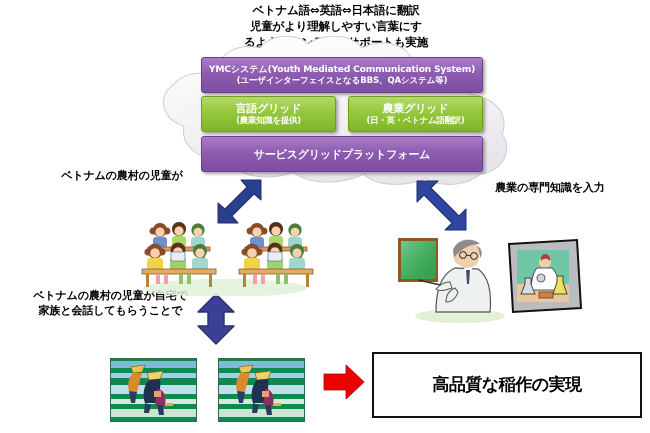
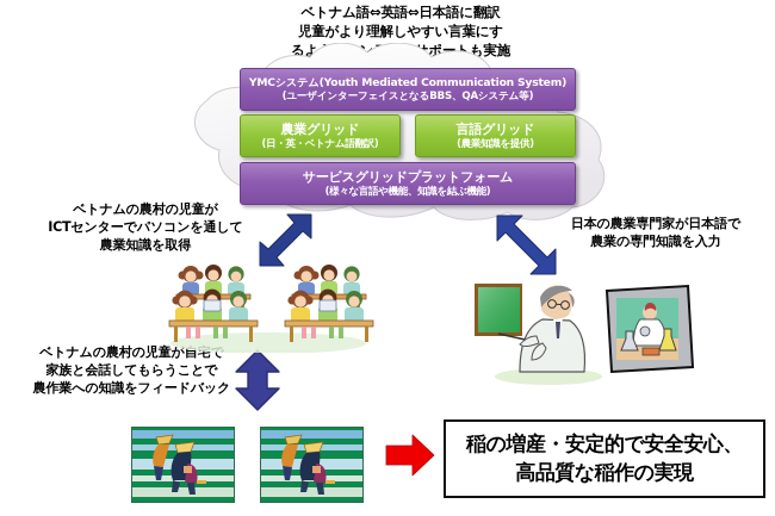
  ベトナム語⇔英語⇔日本語に翻訳
  児童がより理解しやすい言葉にす
  YMCシステム(Youth Mediated Communication System)
  (ユーザインターフェイスとなるBBS、QAシステム等)
- 言語グリッド
+ 農業グリッド
- (農業知識を提供)
+ (日・英・ベトナム語翻訳)
- 農業グリッド
+ 言語グリッド
- (日・英・ベトナム語翻訳)
+ (農業知識を提供)
  サービスグリッドプラットフォーム
+ (様々な言語や機能、知識を結ぶ機能)
  ベトナムの農村の児童が
+ ICTセンターでパソコンを通して
+ 農業知識を取得
+ 日本の農業専門家が日本語で
  農業の専門知識を入力
  ベトナムの農村の児童が自宅で
  家族と会話してもらうことで
+ 農作業への知識をフィードバック
+ 稲の増産・安定的で安全安心、
  高品質な稲作の実現
